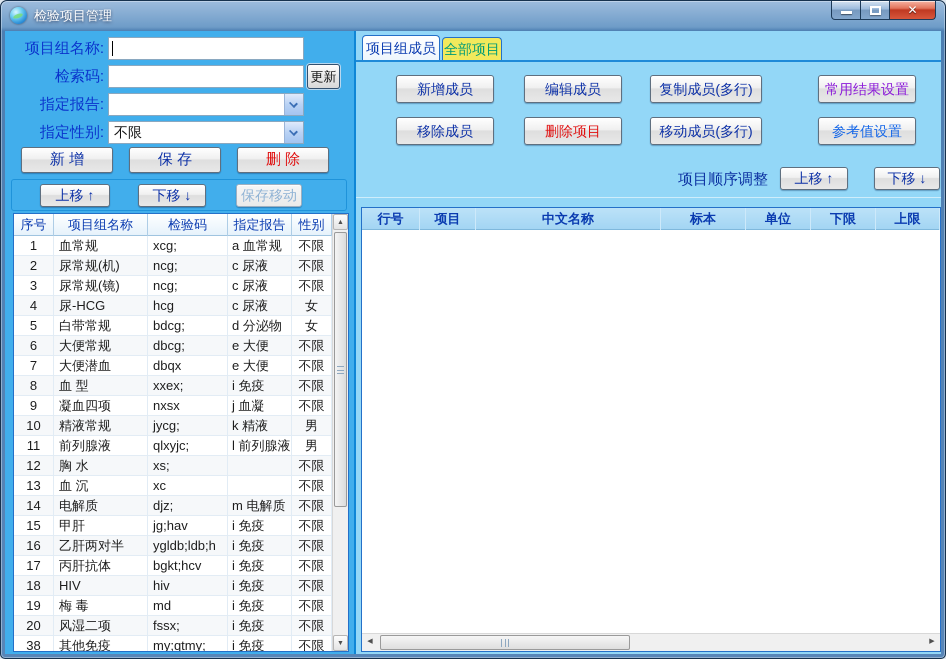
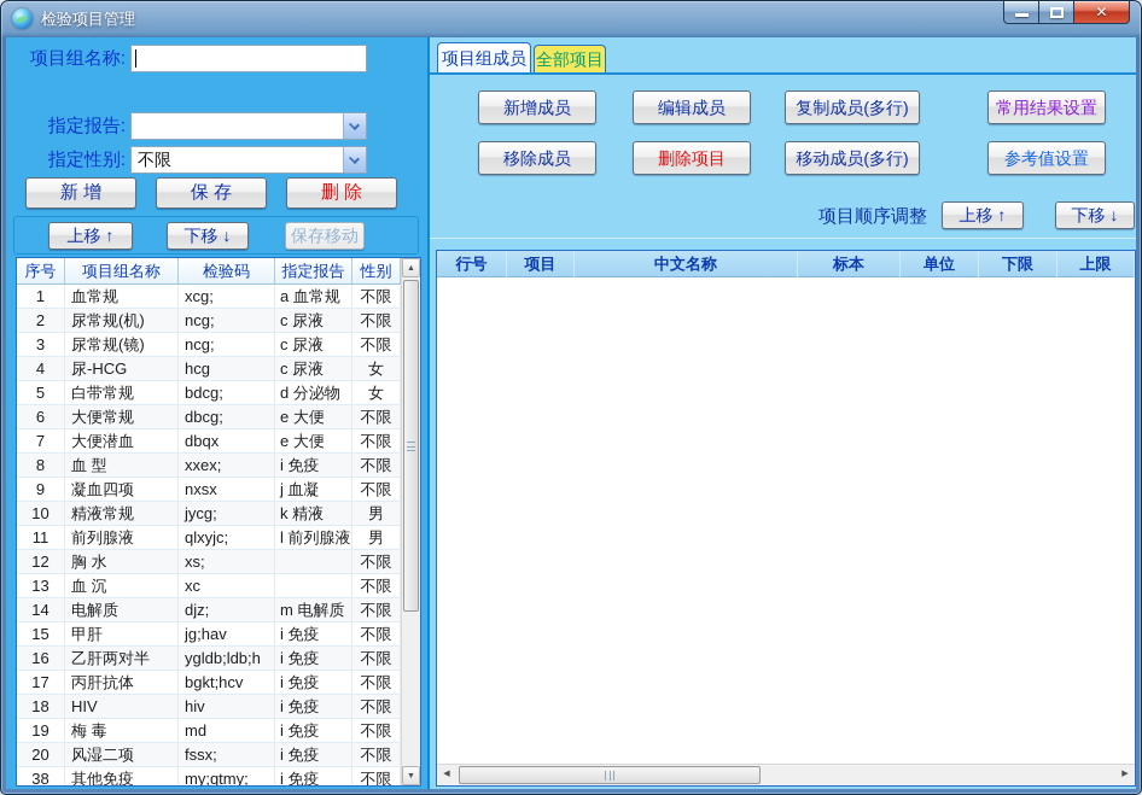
  检验项目管理
  ✕
  项目组名称:
- 检索码:
- 更新
  指定报告:
  指定性别:
  不限
  新 增
  保 存
  删 除
  上移 ↑
  下移 ↓
  保存移动
  序号
  项目组名称
  检验码
  指定报告
  性别
  1
  血常规
  xcg;
  a 血常规
  不限
  2
  尿常规(机)
  ncg;
  c 尿液
  不限
  3
  尿常规(镜)
  ncg;
  c 尿液
  不限
  4
  尿-HCG
  hcg
  c 尿液
  女
  5
  白带常规
  bdcg;
  d 分泌物
  女
  6
  大便常规
  dbcg;
  e 大便
  不限
  7
  大便潜血
  dbqx
  e 大便
  不限
  8
  血 型
  xxex;
  i 免疫
  不限
  9
  凝血四项
  nxsx
  j 血凝
  不限
  10
  精液常规
  jycg;
  k 精液
  男
  11
  前列腺液
  qlxyjc;
  l 前列腺液
  男
  12
  胸 水
  xs;
  不限
  13
  血 沉
  xc
  不限
  14
  电解质
  djz;
  m 电解质
  不限
  15
  甲肝
  jg;hav
  i 免疫
  不限
  16
  乙肝两对半
  ygldb;ldb;h
  i 免疫
  不限
  17
  丙肝抗体
  bgkt;hcv
  i 免疫
  不限
  18
  HIV
  hiv
  i 免疫
  不限
  19
  梅 毒
  md
  i 免疫
  不限
  20
  风湿二项
  fssx;
  i 免疫
  不限
  38
  其他免疫
  my;qtmy;
  i 免疫
  不限
  项目组成员
  全部项目
  新增成员
  编辑成员
  复制成员(多行)
  移除成员
  删除项目
  移动成员(多行)
  常用结果设置
  参考值设置
  项目顺序调整
  上移 ↑
  下移 ↓
  行号
  项目
  中文名称
  标本
  单位
  下限
  上限
